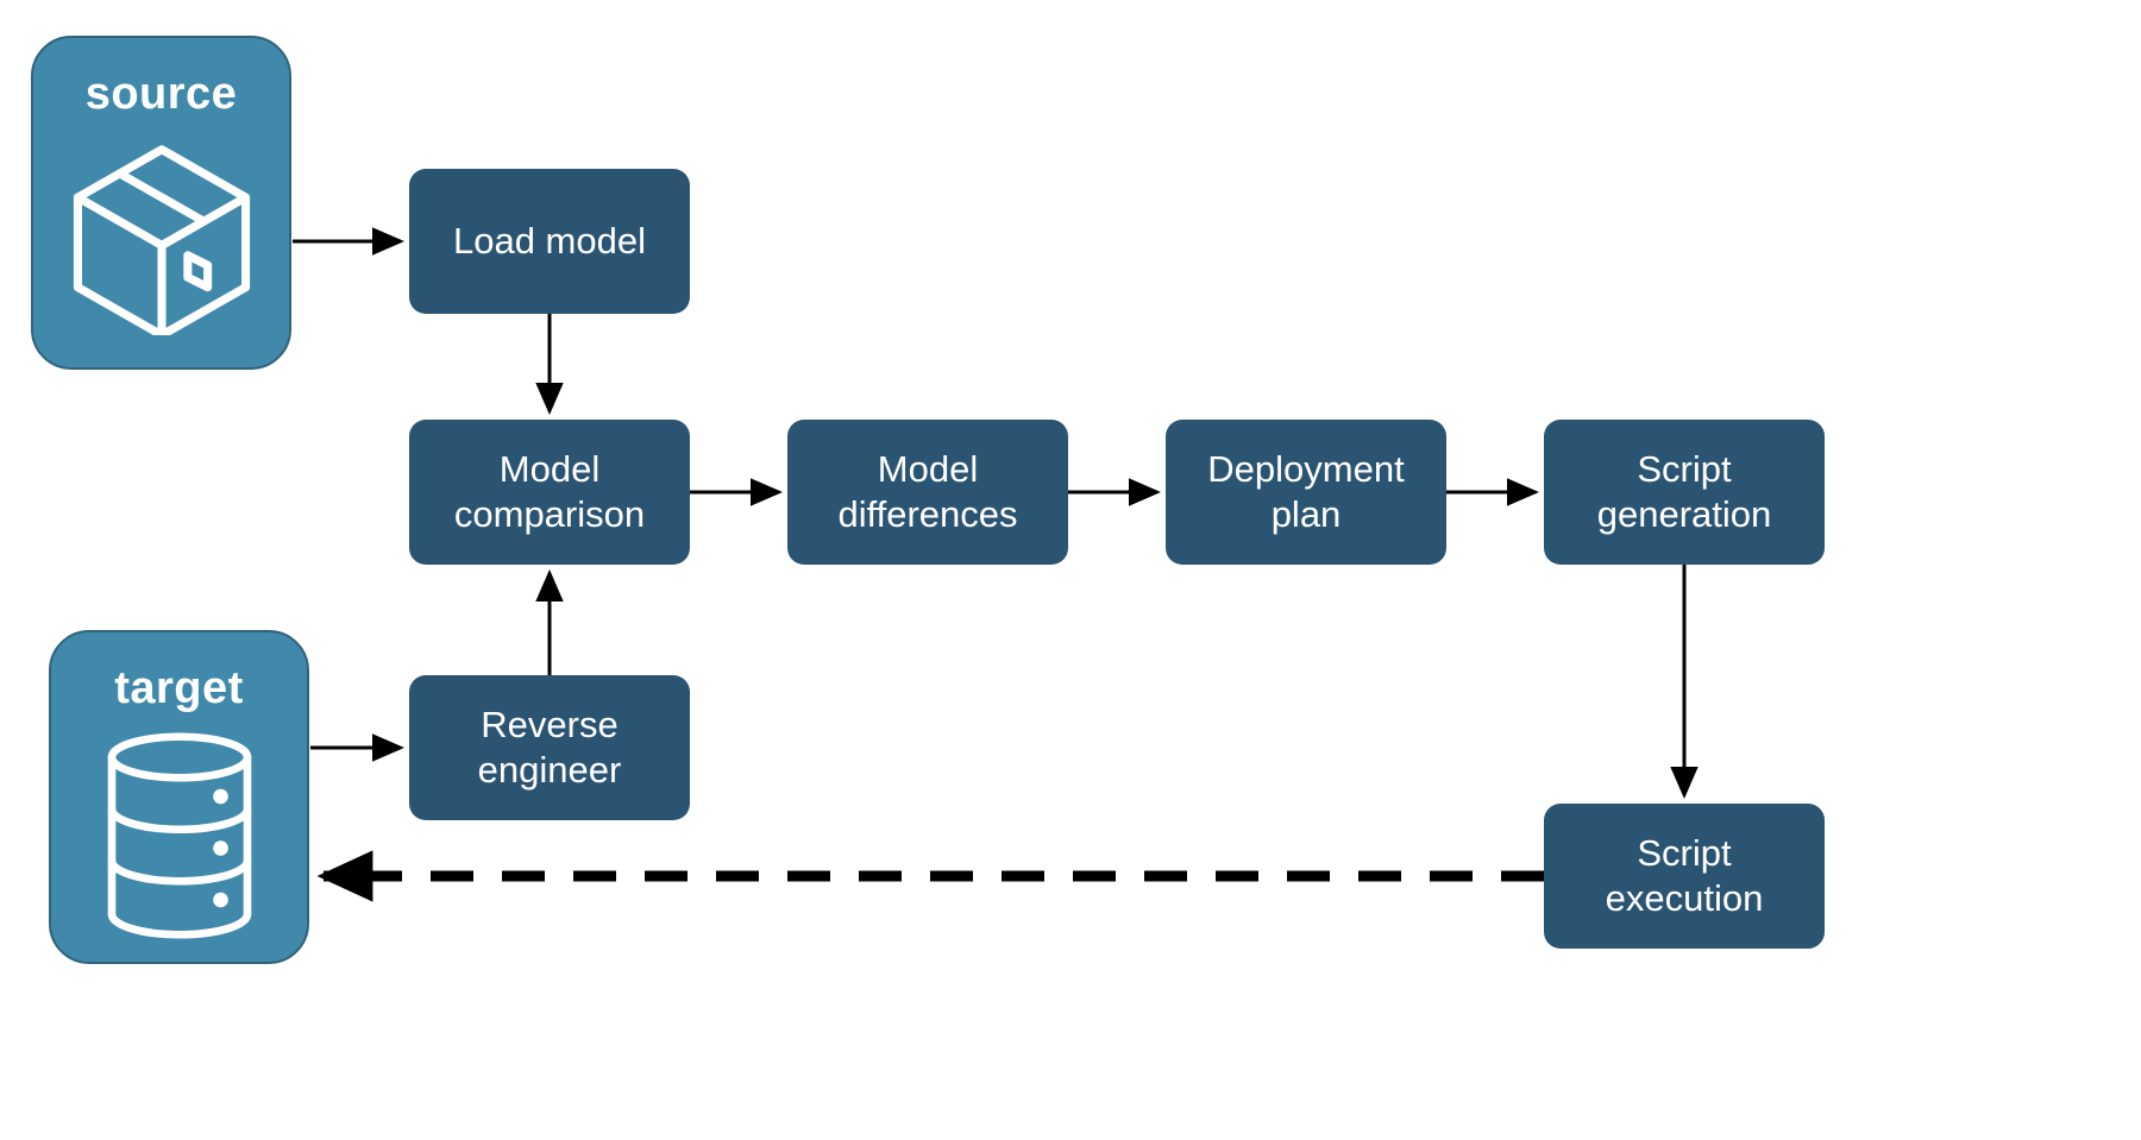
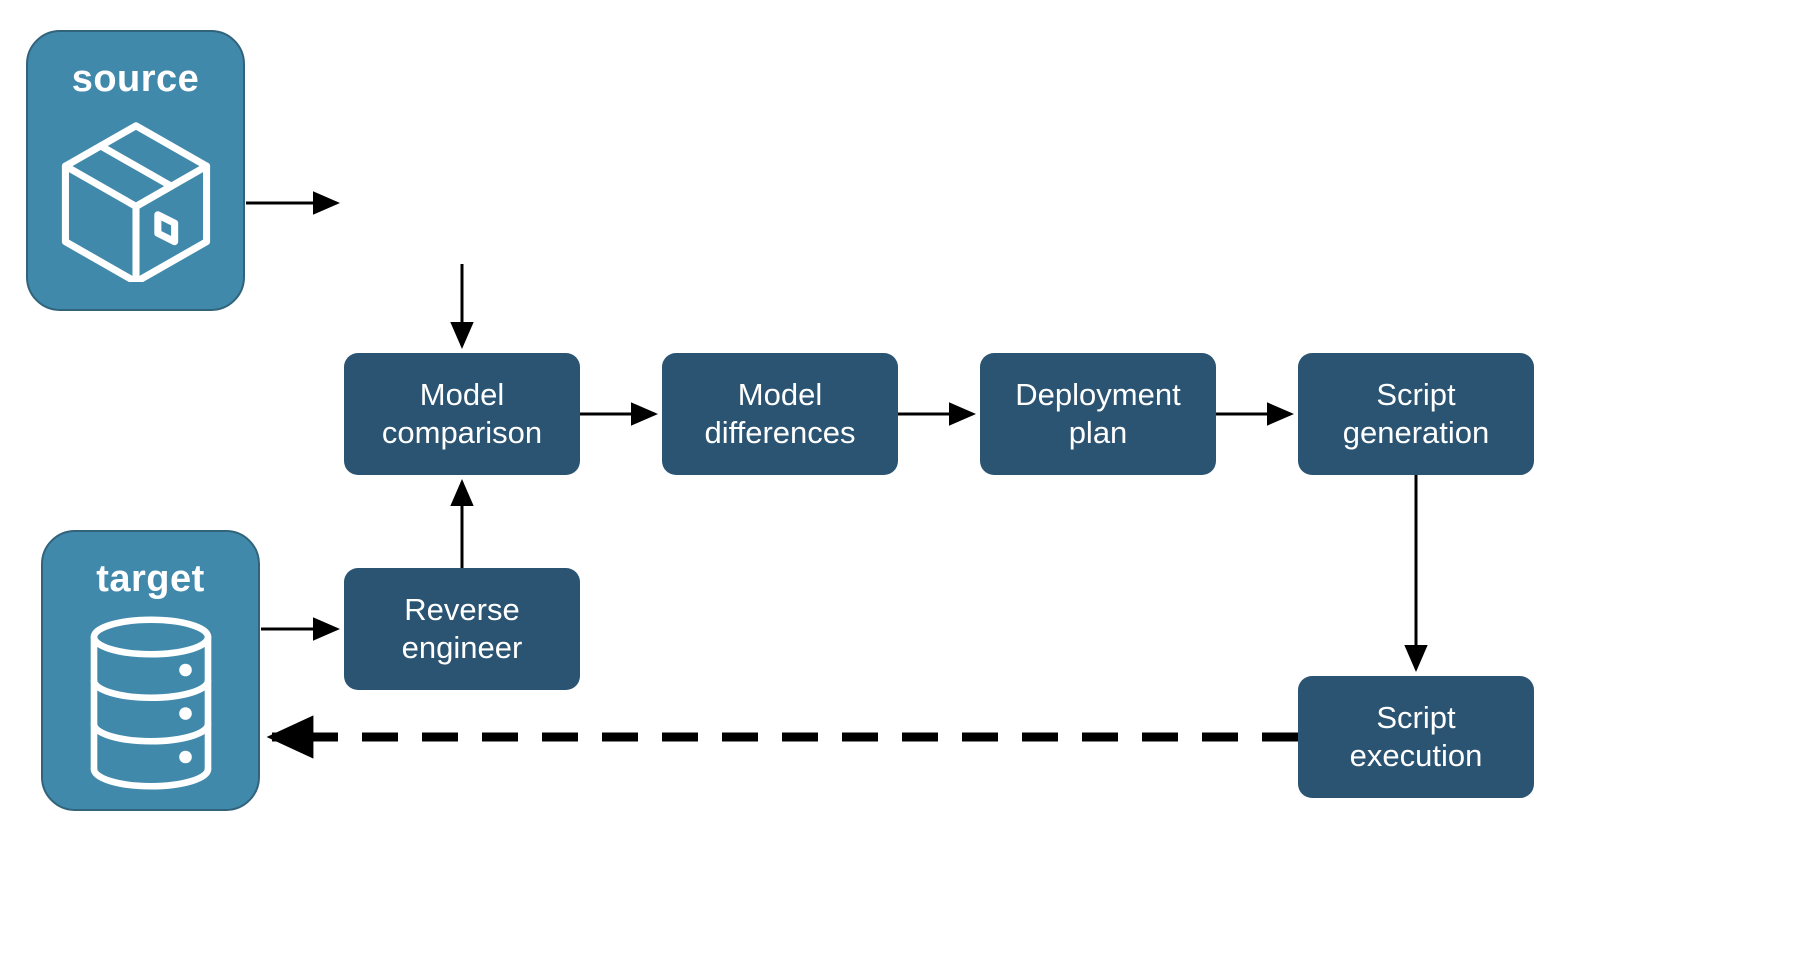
  source
  target
- Load model
  Model
  comparison
  Model
  differences
  Deployment
  plan
  Script
  generation
  Reverse
  engineer
  Script
  execution
